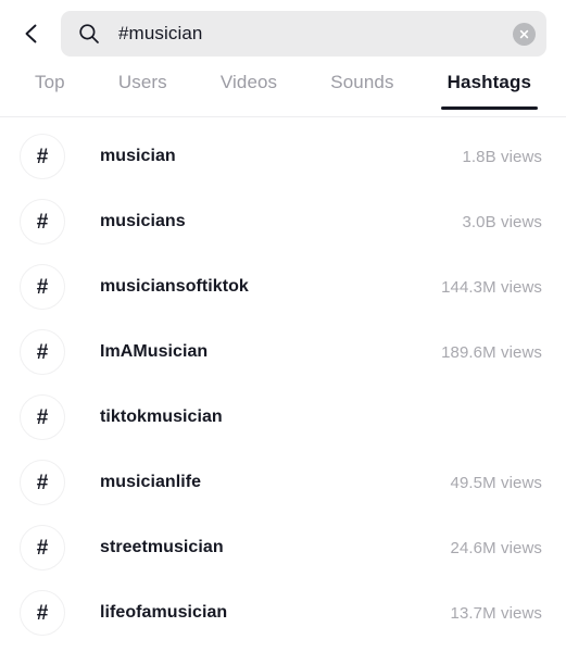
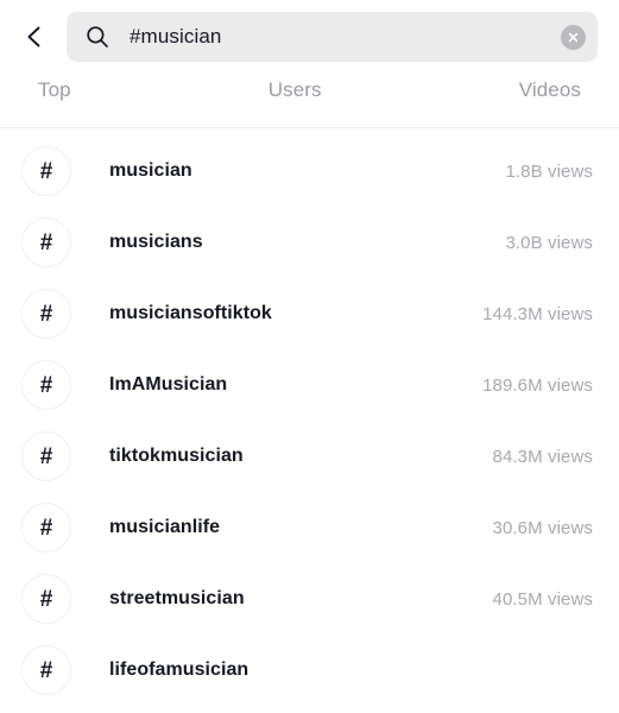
  #musician
  Top
  Users
  Videos
- Sounds
- Hashtags
  #
  musician
  1.8B views
  #
  musicians
  3.0B views
  #
  musiciansoftiktok
  144.3M views
  #
  ImAMusician
  189.6M views
  #
  tiktokmusician
+ 84.3M views
  #
  musicianlife
- 49.5M views
+ 30.6M views
  #
  streetmusician
- 24.6M views
+ 40.5M views
  #
  lifeofamusician
- 13.7M views
